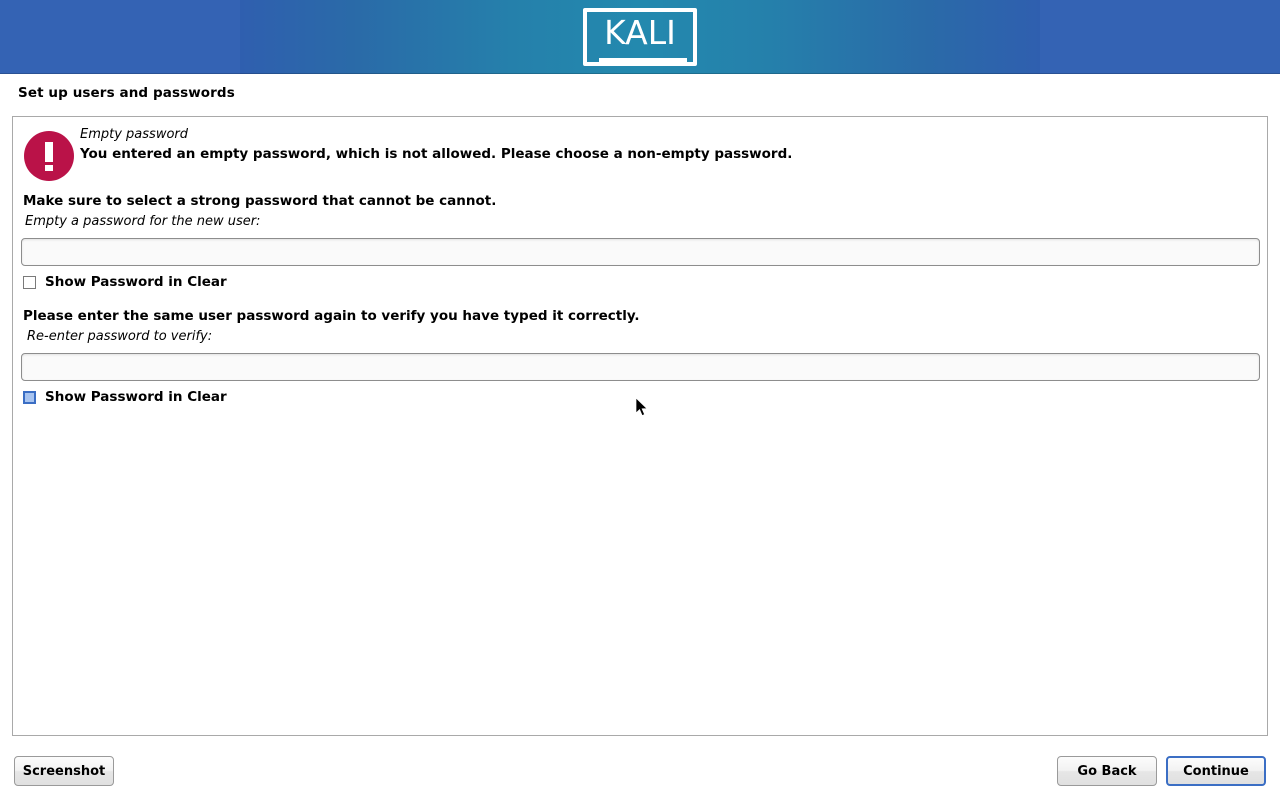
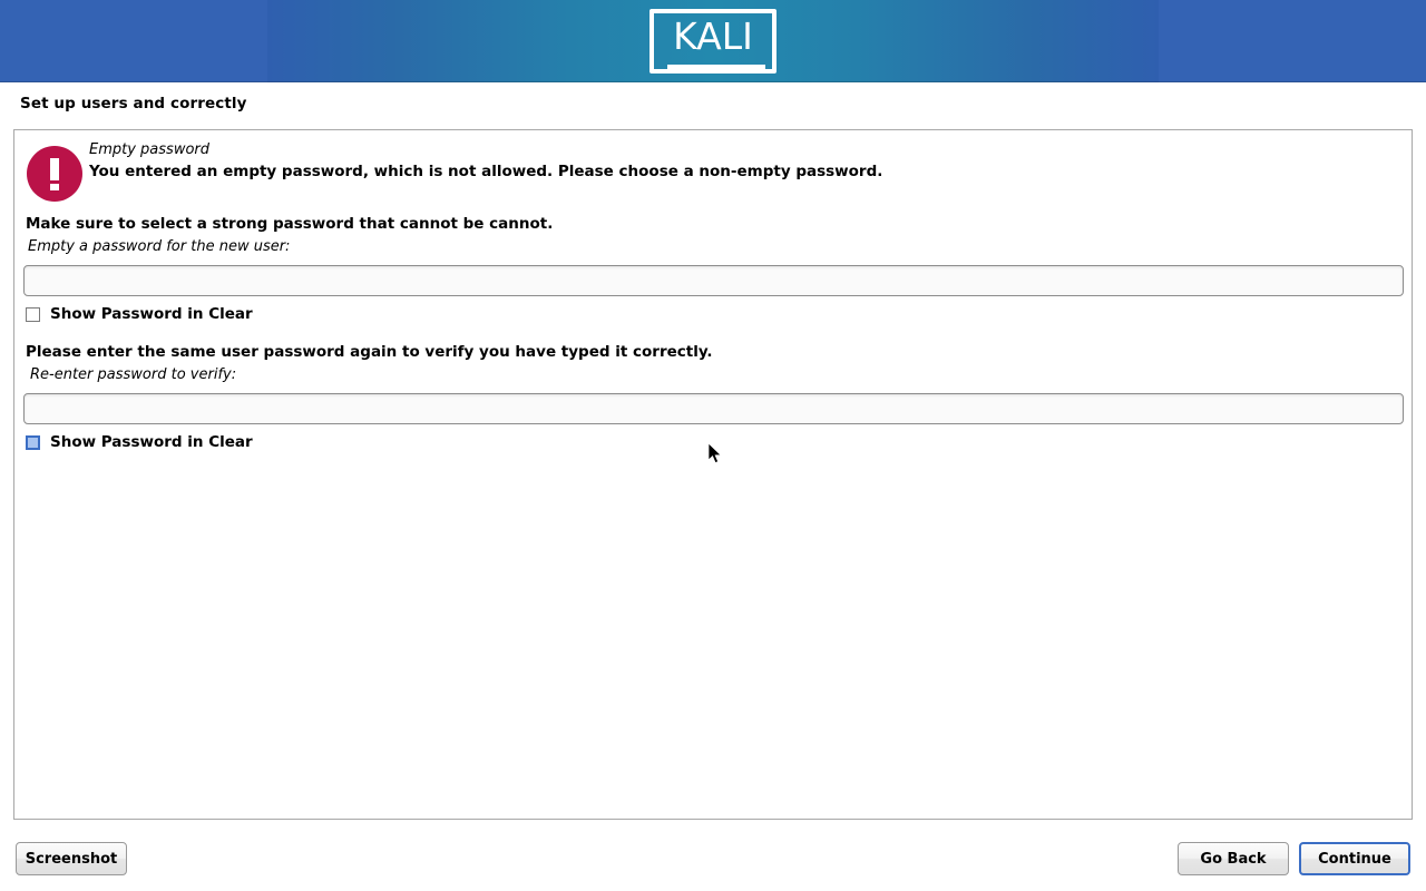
  KALI
- Set up users and passwords
+ Set up users and correctly
  Empty password
  You entered an empty password, which is not allowed. Please choose a non-empty password.
  Make sure to select a strong password that cannot be cannot.
  Empty a password for the new user:
  Show Password in Clear
  Please enter the same user password again to verify you have typed it correctly.
  Re-enter password to verify:
  Show Password in Clear
  Screenshot
  Go Back
  Continue
